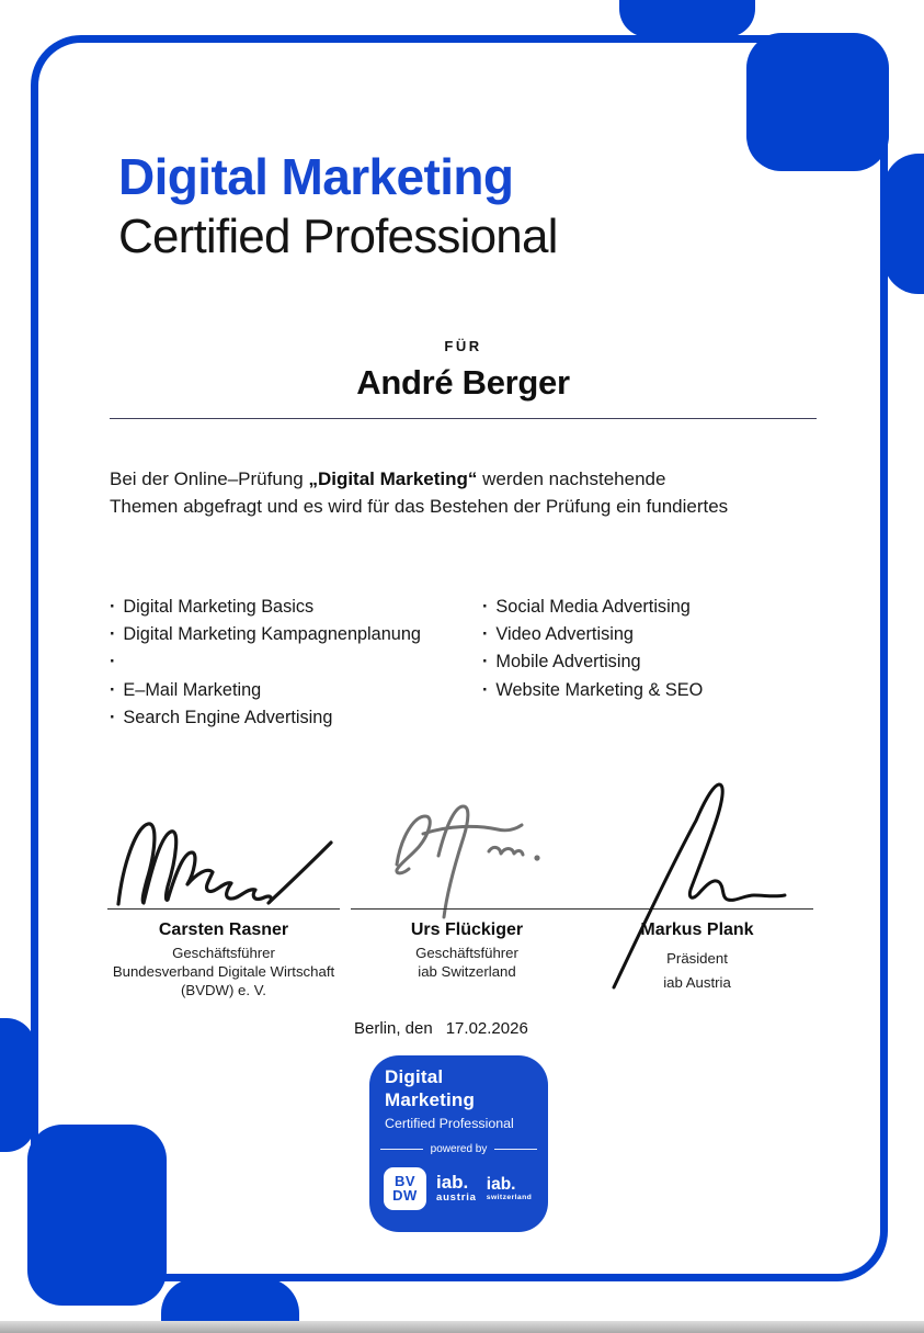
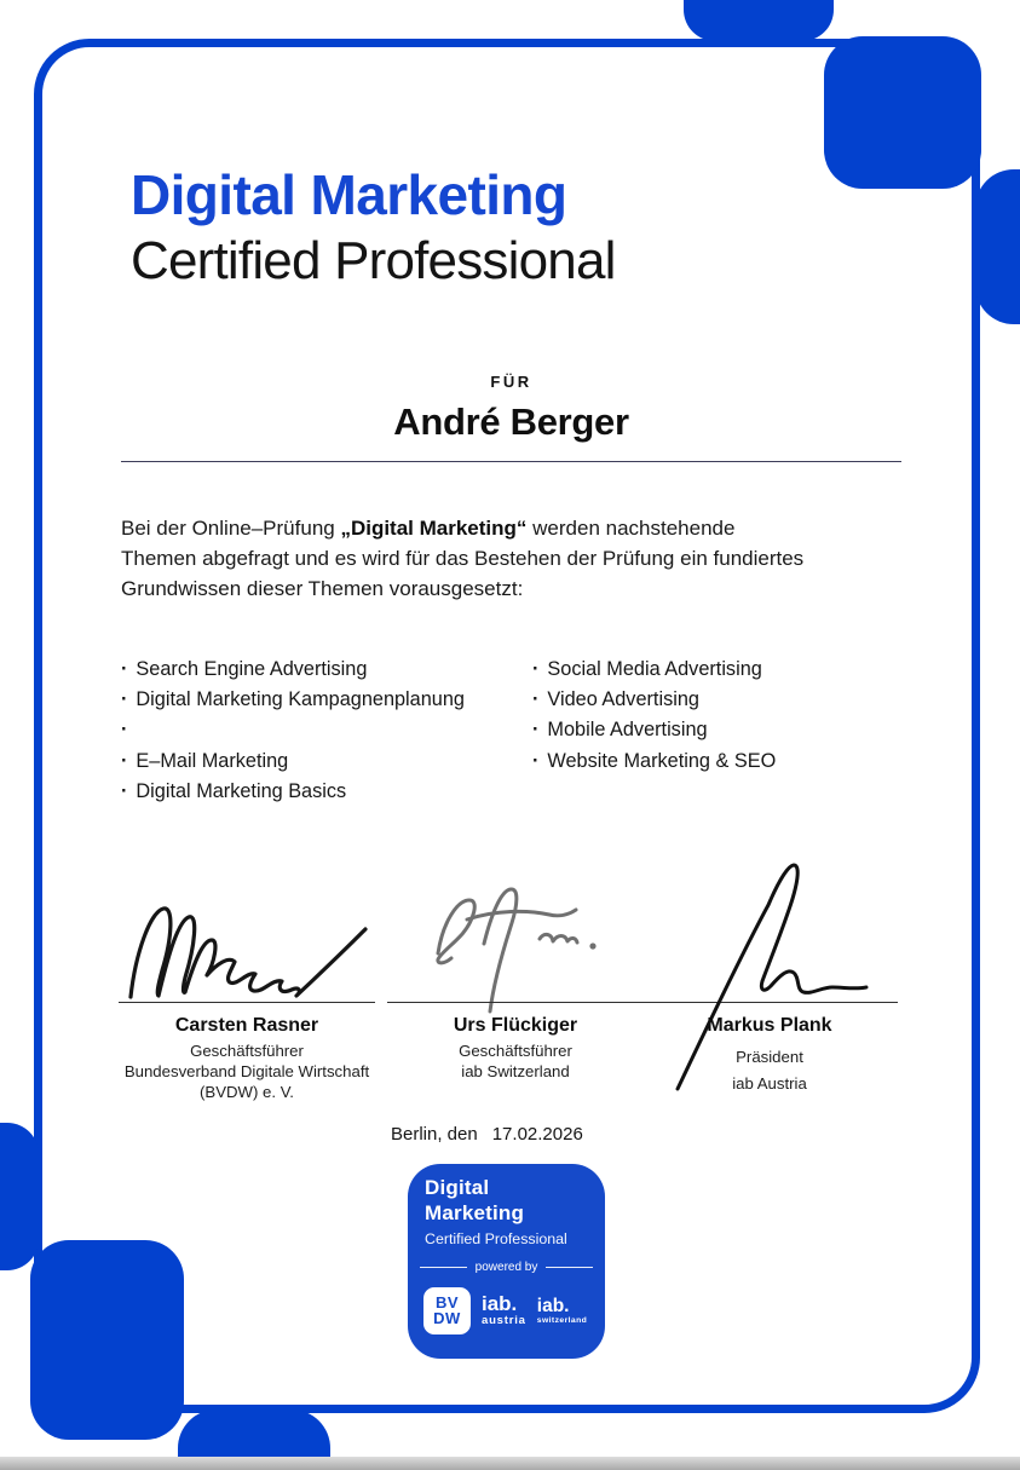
  Digital Marketing
  Certified Professional
  FÜR
  André Berger
  Bei der Online–Prüfung „Digital Marketing“ werden nachstehende
  Themen abgefragt und es wird für das Bestehen der Prüfung ein fundiertes
+ Grundwissen dieser Themen vorausgesetzt:
  ·
- Digital Marketing Basics
+ Search Engine Advertising
  ·
  Digital Marketing Kampagnenplanung
  ·
  ·
  E–Mail Marketing
  ·
- Search Engine Advertising
+ Digital Marketing Basics
  ·
  Social Media Advertising
  ·
  Video Advertising
  ·
  Mobile Advertising
  ·
  Website Marketing & SEO
  Carsten Rasner
  Geschäftsführer
  Bundesverband Digitale Wirtschaft
  (BVDW) e. V.
  Urs Flückiger
  Geschäftsführer
  iab Switzerland
  Markus Plank
  Präsident
  iab Austria
  Berlin, den 17.02.2026
  Digital
  Marketing
  Certified Professional
  powered by
  BV
  DW
  iab.
  austria
  iab.
